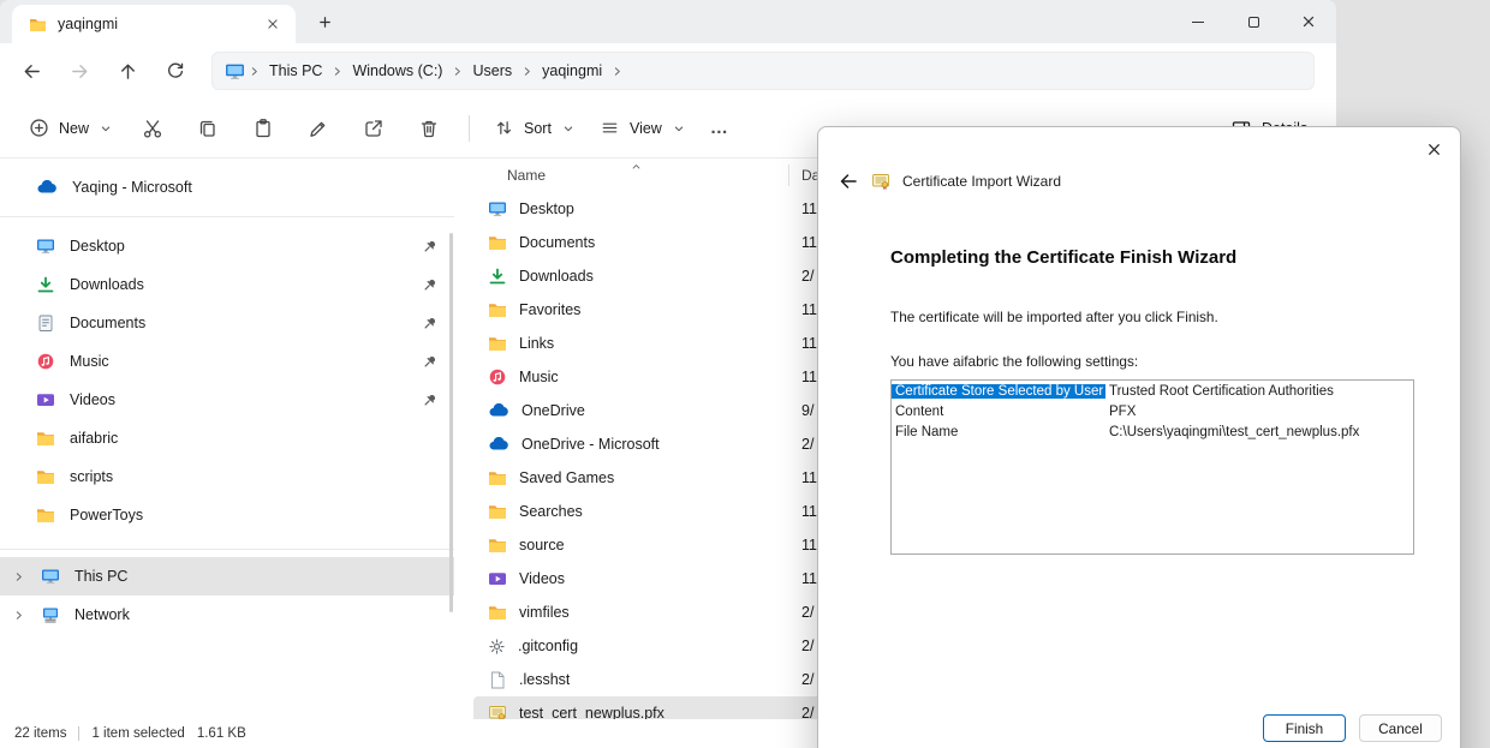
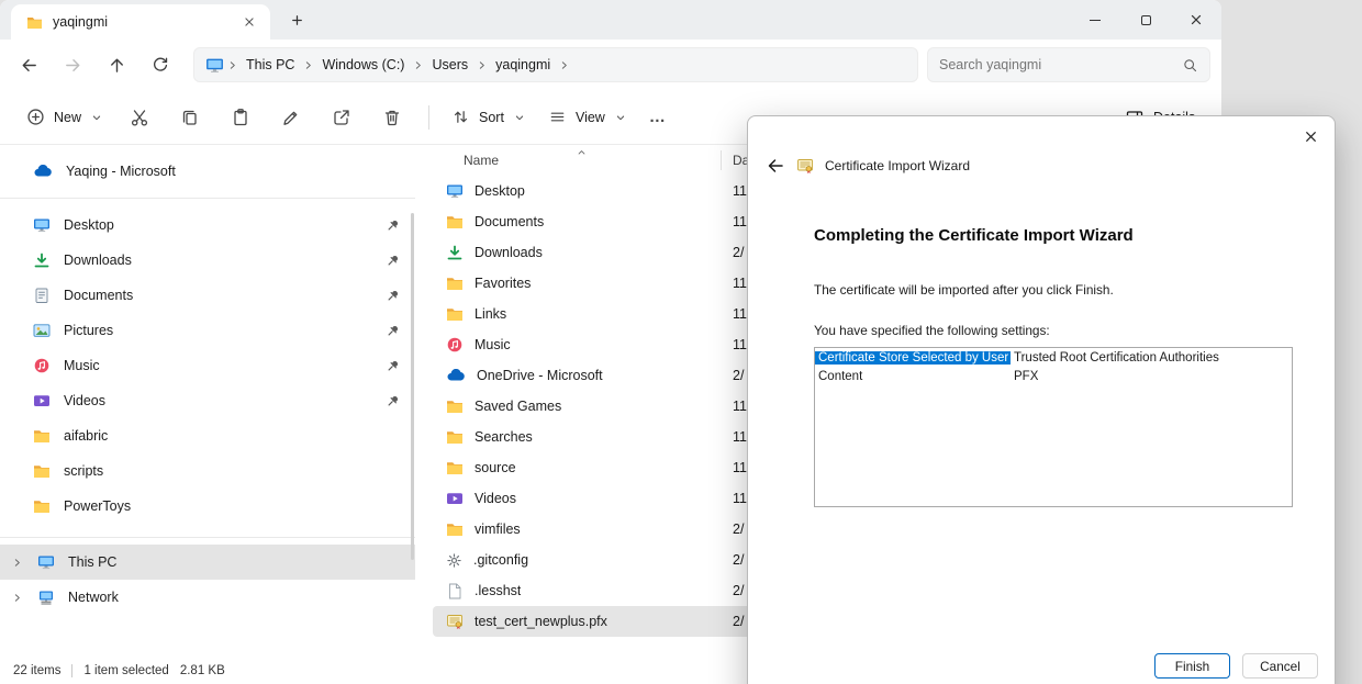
  yaqingmi
  This PC
  Windows (C:)
  Users
  yaqingmi
+ Search yaqingmi
  New
  Sort
  View
  …
  Yaqing - Microsoft
  Desktop
  Downloads
  Documents
+ Pictures
  Music
  Videos
  aifabric
  scripts
  PowerToys
  This PC
  Network
  Name
  Da
  Desktop
  11
  Documents
  11
  Downloads
  2/
  Favorites
  11
  Links
  11
  Music
  11
- OneDrive
- 9/
  OneDrive - Microsoft
  2/
  Saved Games
  11
  Searches
  11
  source
  11
  Videos
  11
  vimfiles
  2/
  .gitconfig
  2/
  .lesshst
  2/
  test_cert_newplus.pfx
  2/
  22 items
  1 item selected
- 1.61 KB
+ 2.81 KB
  Certificate Import Wizard
- Completing the Certificate Finish Wizard
+ Completing the Certificate Import Wizard
  The certificate will be imported after you click Finish.
- You have aifabric the following settings:
+ You have specified the following settings:
  Certificate Store Selected by User
  Trusted Root Certification Authorities
  Content
  PFX
- File Name
- C:\Users\yaqingmi\test_cert_newplus.pfx
  Finish
  Cancel
